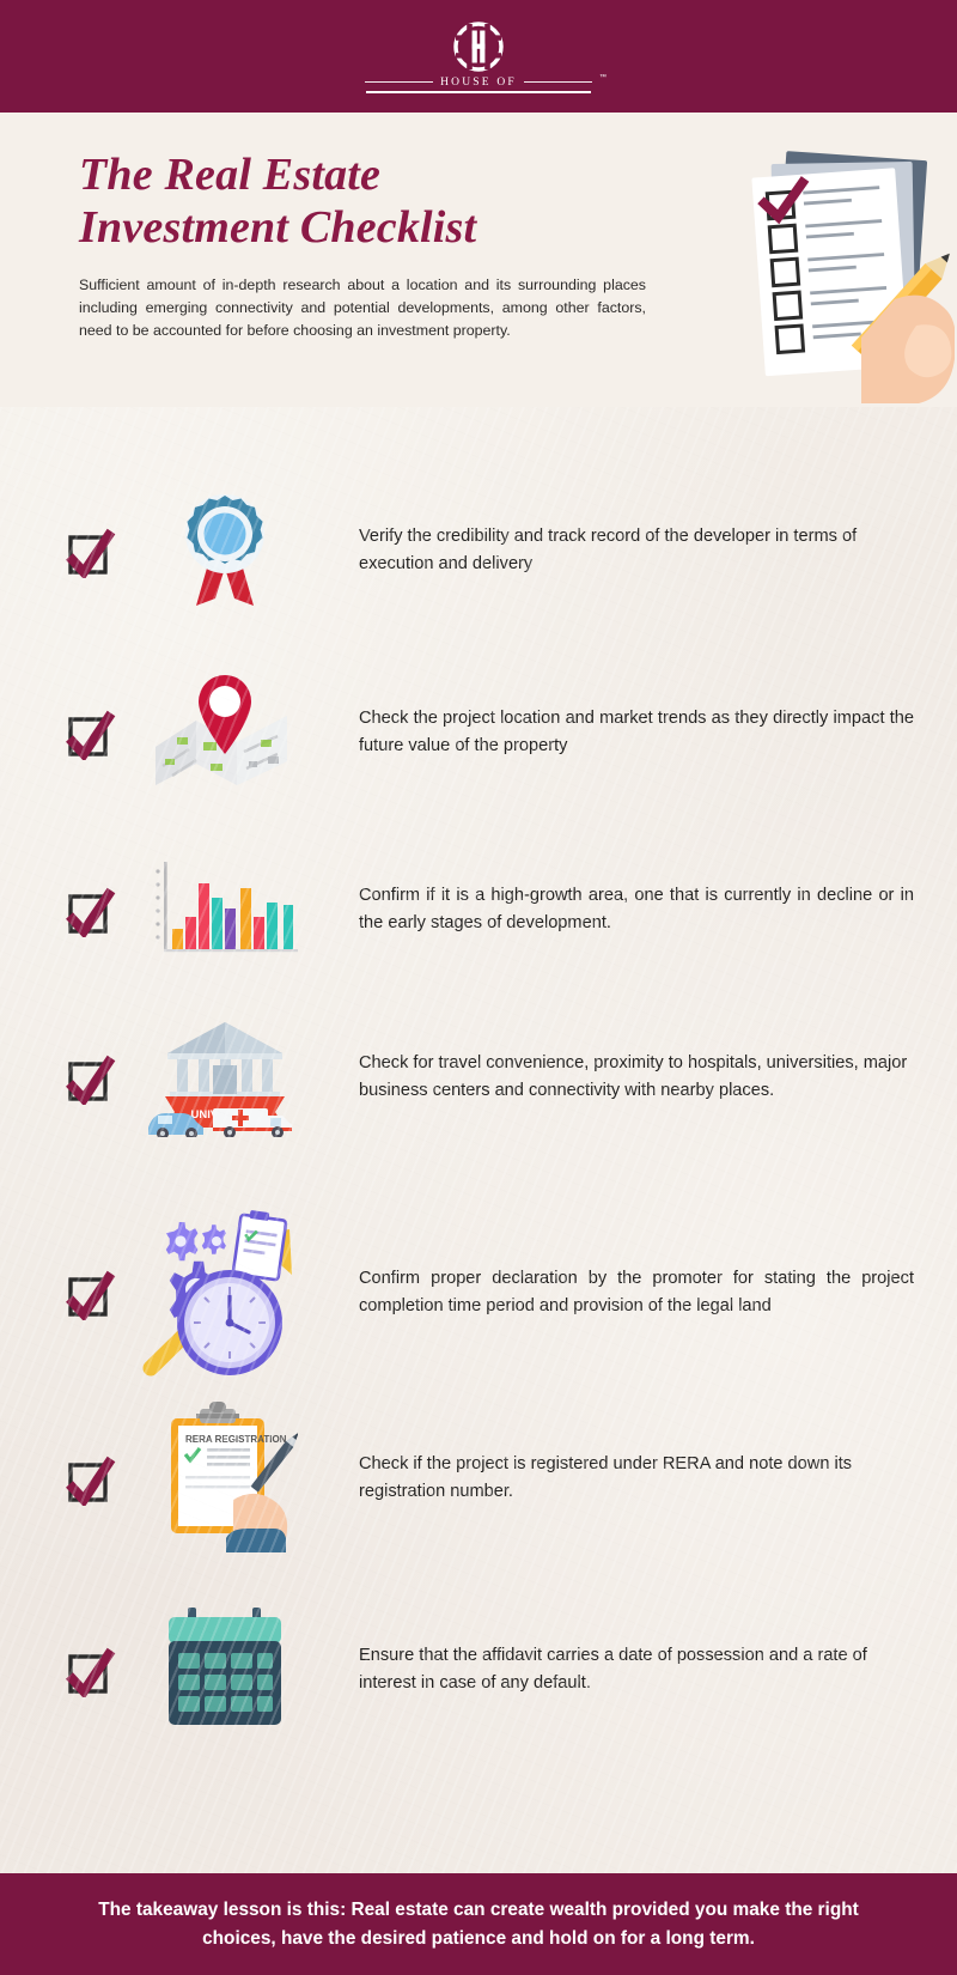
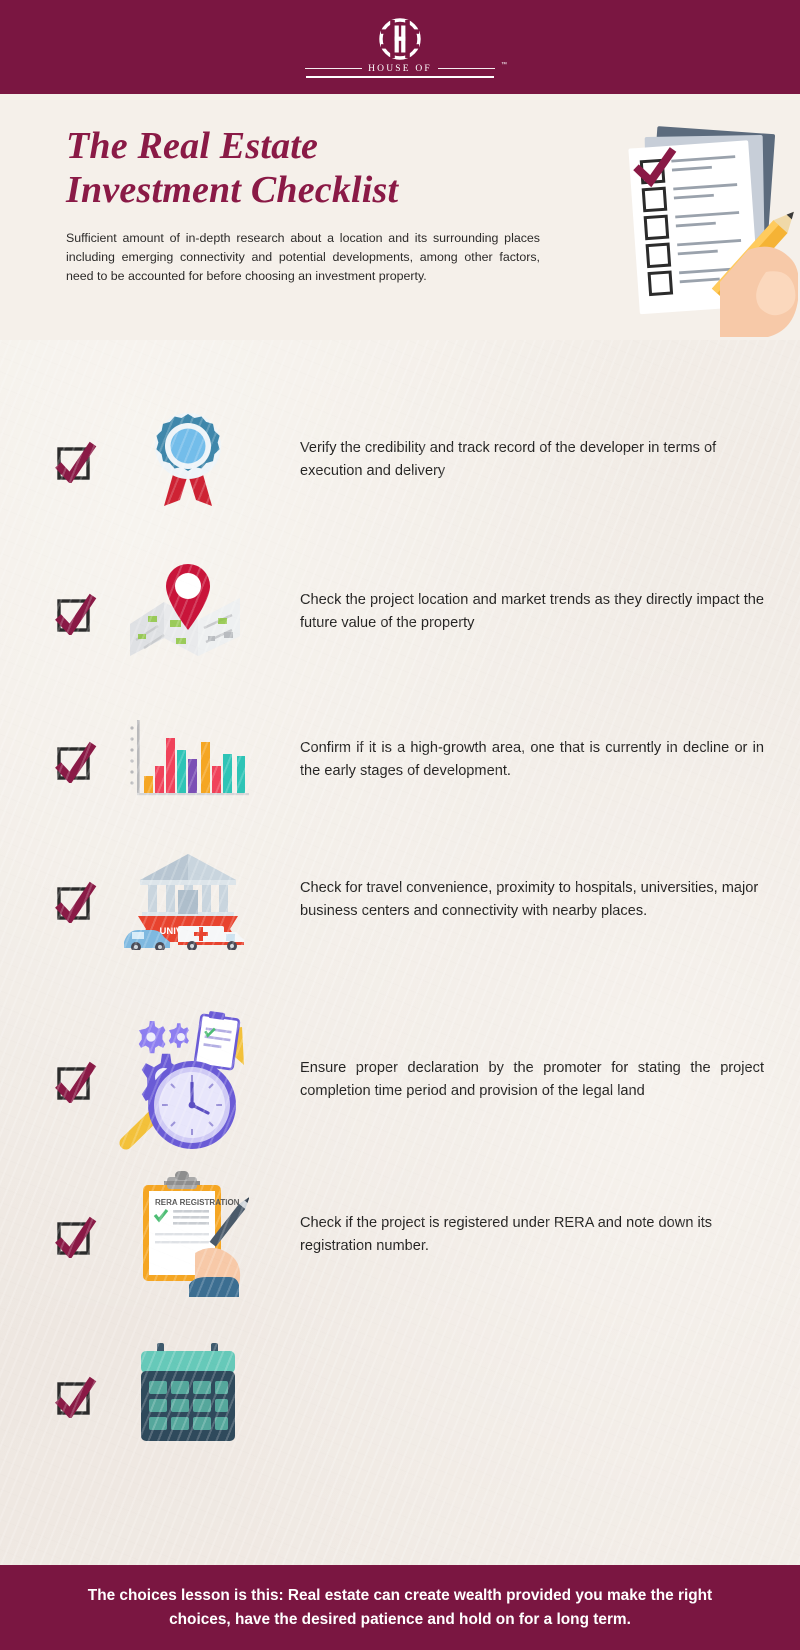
  HOUSE OF
  The Real Estate
  Investment Checklist
  Sufficient amount of in-depth research about a location and its surrounding places including emerging connectivity and potential developments, among other factors, need to be accounted for before choosing an investment property.
  Verify the credibility and track record of the developer in terms of execution and delivery
  Check the project location and market trends as they directly impact the future value of the property
  Confirm if it is a high-growth area, one that is currently in decline or in the early stages of development.
  Check for travel convenience, proximity to hospitals, universities, major business centers and connectivity with nearby places.
- Confirm proper declaration by the promoter for stating the project completion time period and provision of the legal land
+ Ensure proper declaration by the promoter for stating the project completion time period and provision of the legal land
  RERA REGISTRATION
  Check if the project is registered under RERA and note down its registration number.
- Ensure that the affidavit carries a date of possession and a rate of interest in case of any default.
- The takeaway lesson is this: Real estate can create wealth provided you make the right choices, have the desired patience and hold on for a long term.
+ The choices lesson is this: Real estate can create wealth provided you make the right choices, have the desired patience and hold on for a long term.
